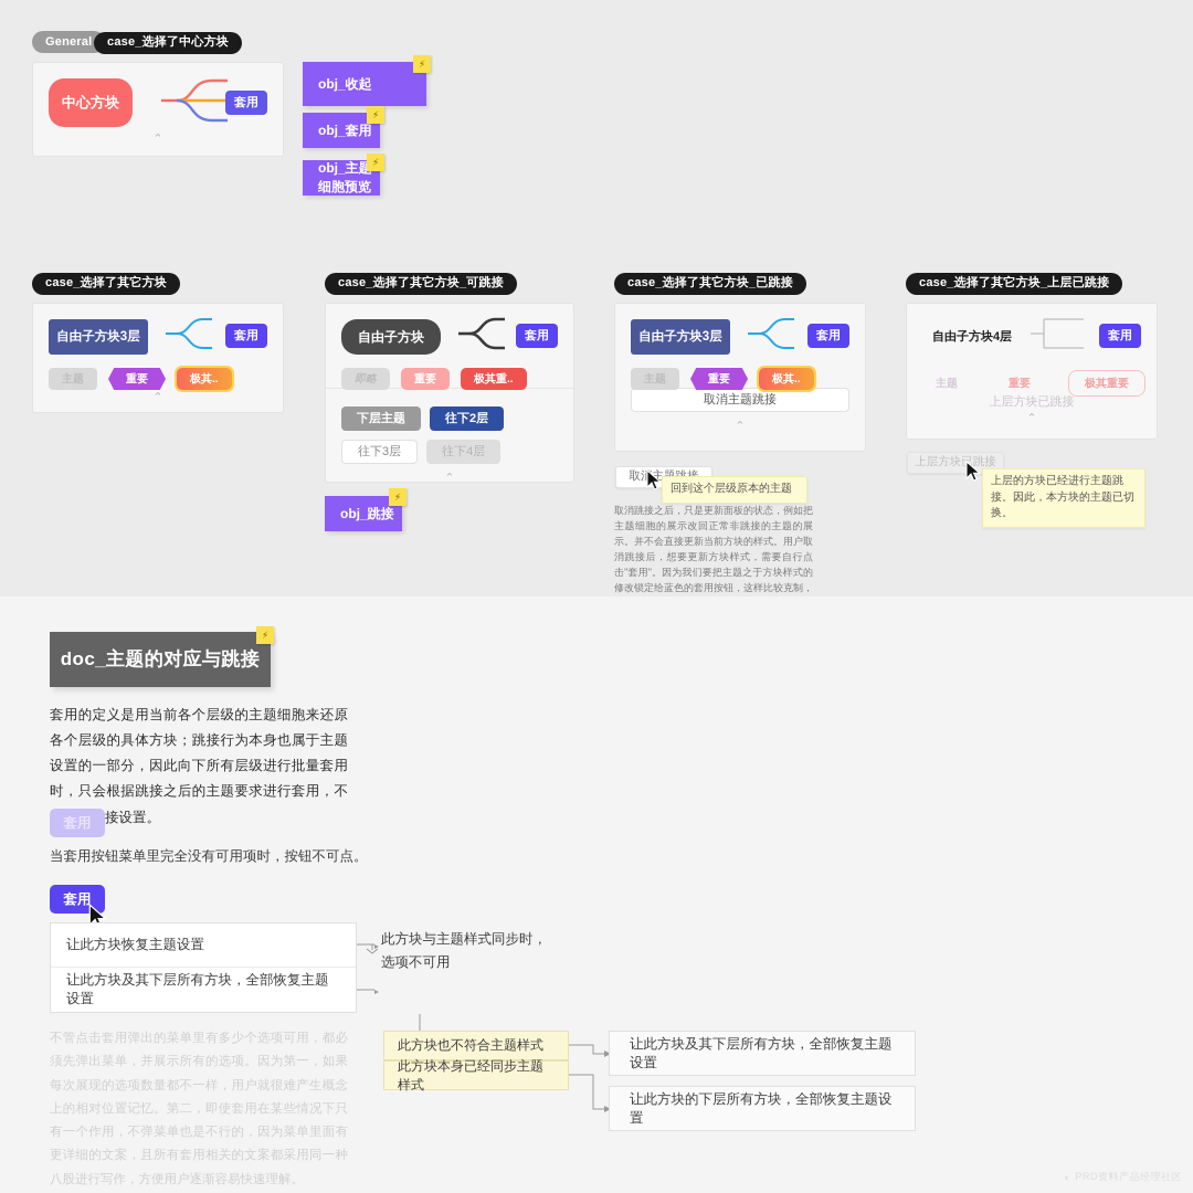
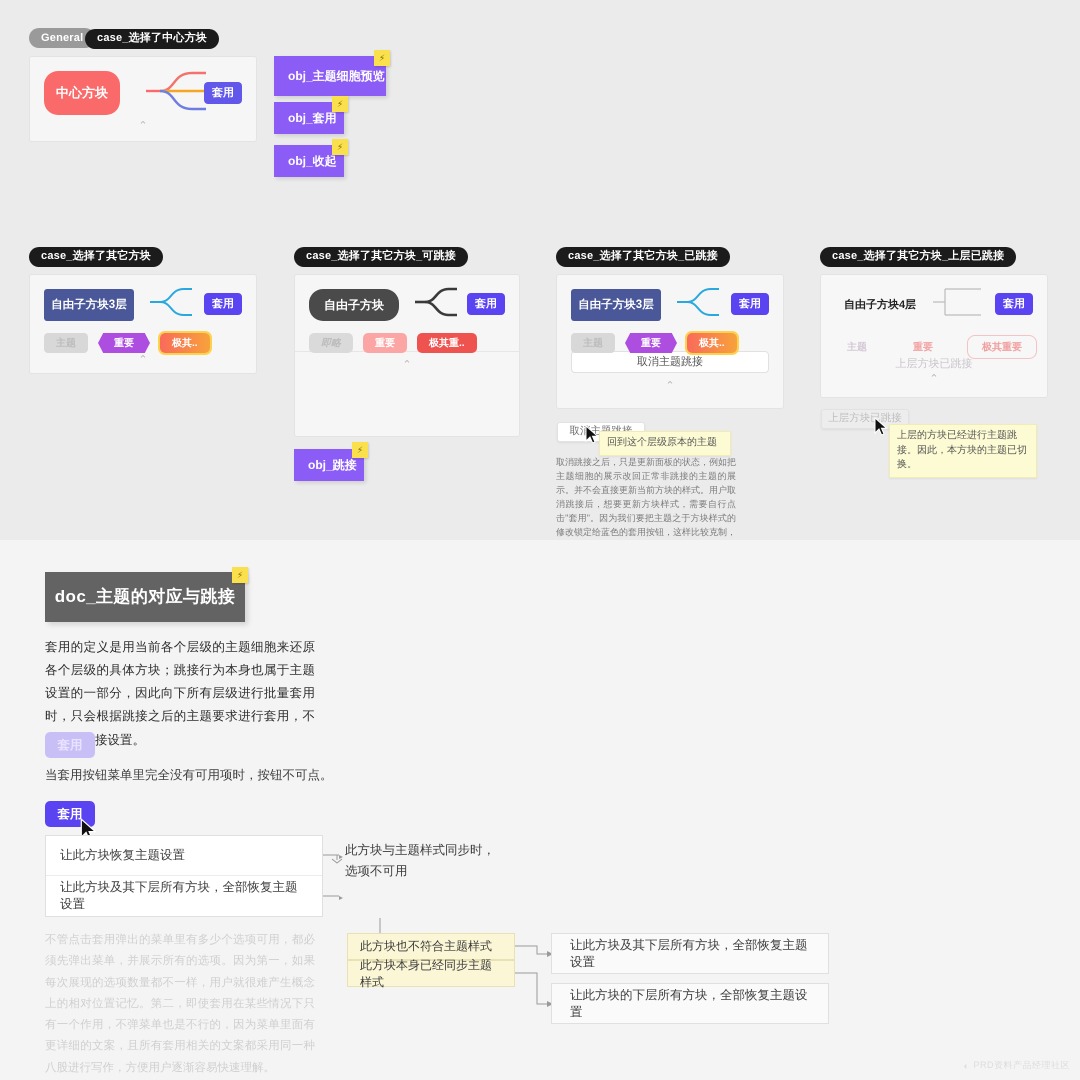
  General
  case_选择了中心方块
  中心方块
  套用
  ⌃
- obj_收起
+ obj_主题细胞预览
  ⚡
  obj_套用
  ⚡
- obj_主题细胞预览
+ obj_收起
  ⚡
  case_选择了其它方块
  自由子方块3层
  套用
  主题
  重要
  极其..
  ⌃
  case_选择了其它方块_可跳接
  自由子方块
  套用
  即略
  重要
  极其重..
- 下层主题
- 往下2层
- 往下3层
- 往下4层
  ⌃
  obj_跳接
  ⚡
  case_选择了其它方块_已跳接
  自由子方块3层
  套用
  主题
  重要
  极其..
  取消主题跳接
  ⌃
  回到这个层级原本的主题
  取消跳接之后，只是更新面板的状态，例如把主题细胞的展示改回正常非跳接的主题的展示。并不会直接更新当前方块的样式。用户取消跳接后，想要更新方块样式，需要自行点击"套用"。因为我们要把主题之于方块样式的修改锁定给蓝色的套用按钮，这样比较克制，
  case_选择了其它方块_上层已跳接
  自由子方块4层
  套用
  主题
  重要
  极其重要
  上层方块已跳接
  ⌃
  上层方块跳接
  上层的方块已经进行主题跳接。因此，本方块的主题已切换。
  doc_主题的对应与跳接
  ⚡
  套用的定义是用当前各个层级的主题细胞来还原各个层级的具体方块；跳接行为本身也属于主题设置的一部分，因此向下所有层级进行批量套用时，只会根据跳接之后的主题要求进行套用，不接设置。
  套用
  当套用按钮菜单里完全没有可用项时，按钮不可点。
  套用
  让此方块恢复主题设置
  让此方块及其下层所有方块，全部恢复主题设置
  此方块与主题样式同步时，
  选项不可用
  此方块也不符合主题样式
  此方块本身已经同步主题样式
  让此方块及其下层所有方块，全部恢复主题设置
  让此方块的下层所有方块，全部恢复主题设置
  不管点击套用弹出的菜单里有多少个选项可用，都必须先弹出菜单，并展示所有的选项。因为第一，如果每次展现的选项数量都不一样，用户就很难产生概念上的相对位置记忆。第二，即使套用在某些情况下只有一个作用，不弹菜单也是不行的，因为菜单里面有更详细的文案，且所有套用相关的文案都采用同一种八股进行写作，方便用户逐渐容易快速理解。
  ◐
  PRD资料产品经理社区
